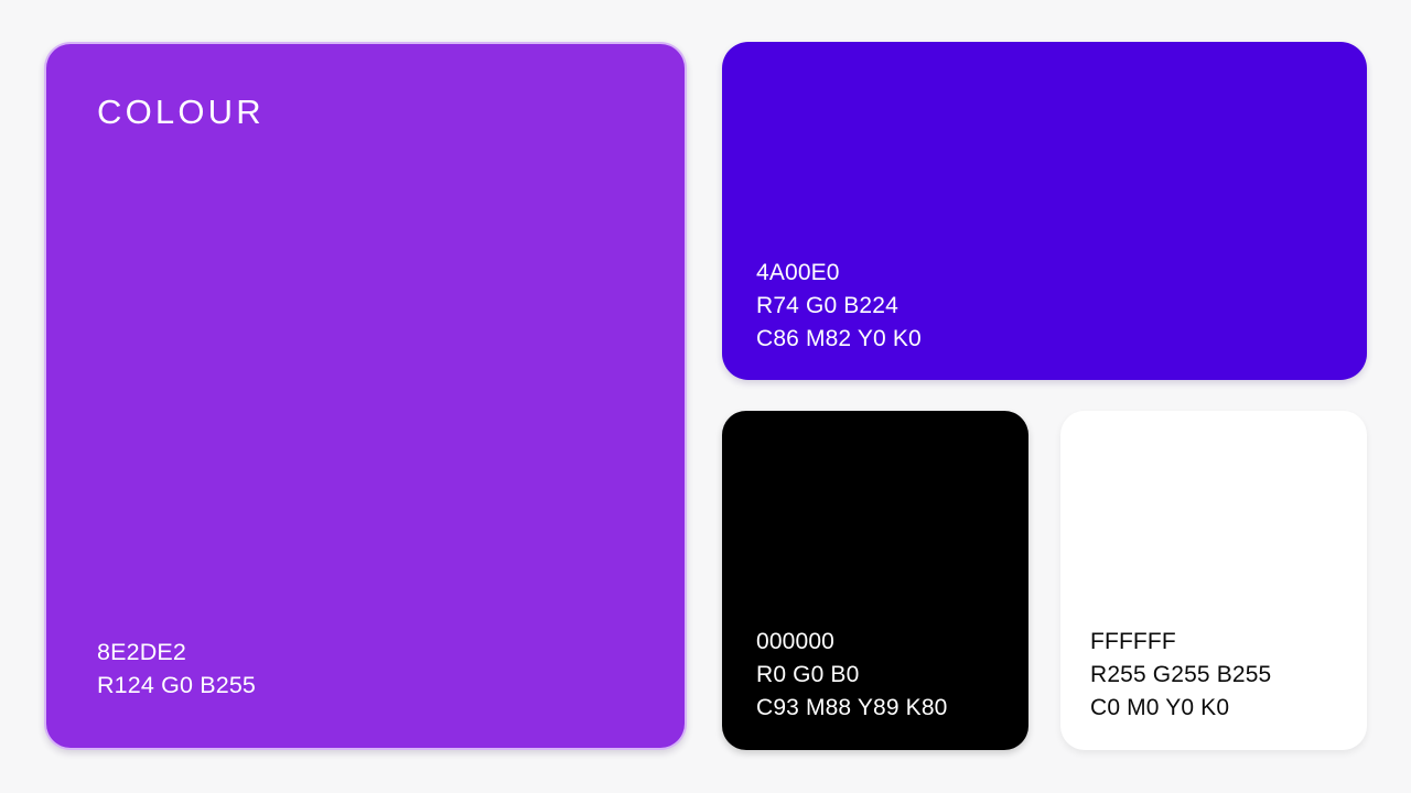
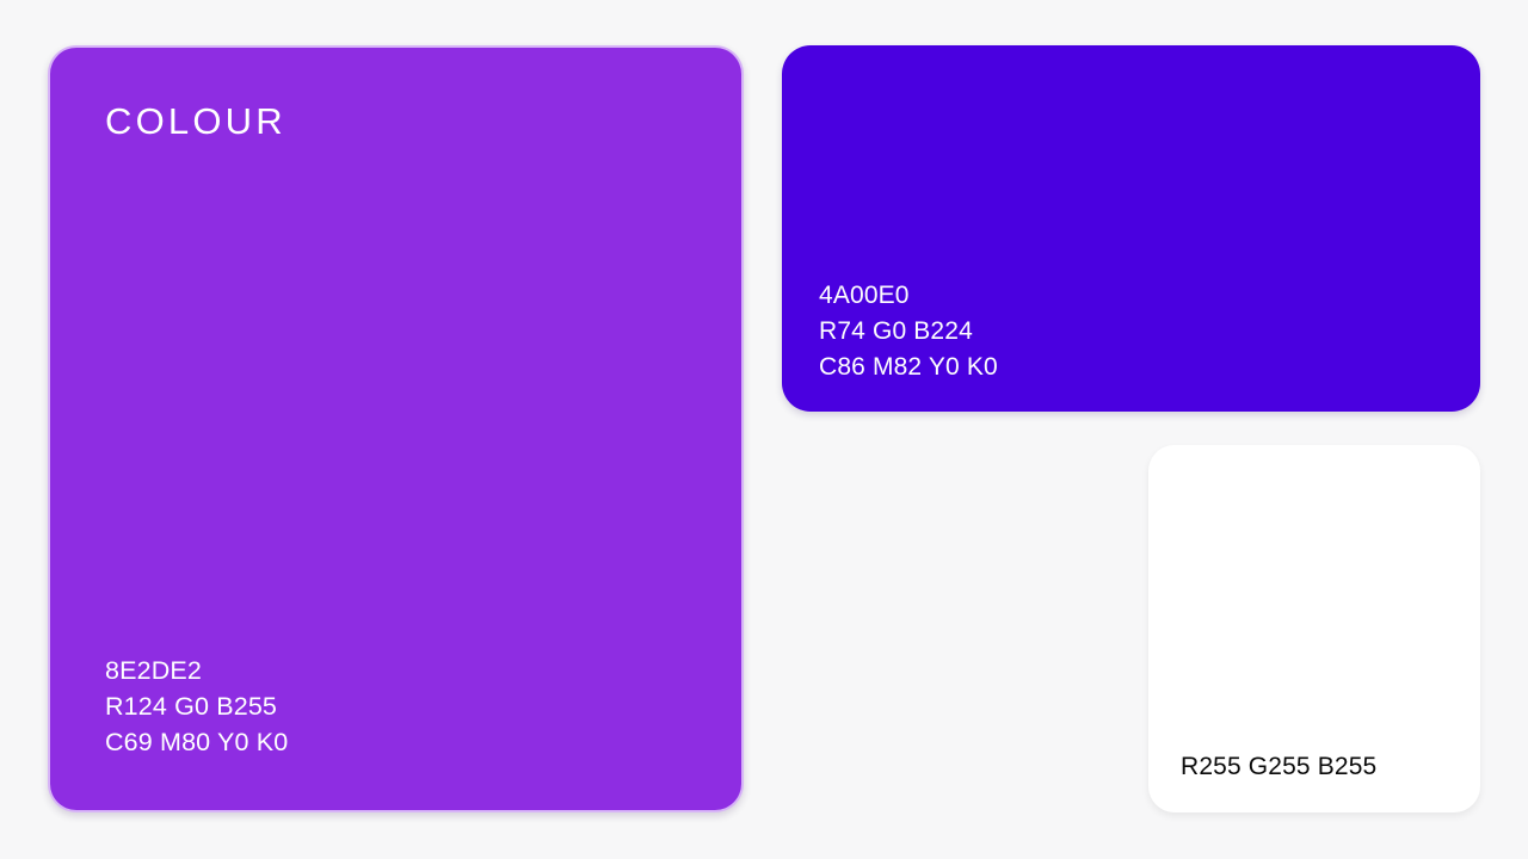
  COLOUR
  8E2DE2
  R124 G0 B255
+ C69 M80 Y0 K0
  4A00E0
  R74 G0 B224
  C86 M82 Y0 K0
- 000000
- R0 G0 B0
- C93 M88 Y89 K80
- FFFFFF
  R255 G255 B255
- C0 M0 Y0 K0
